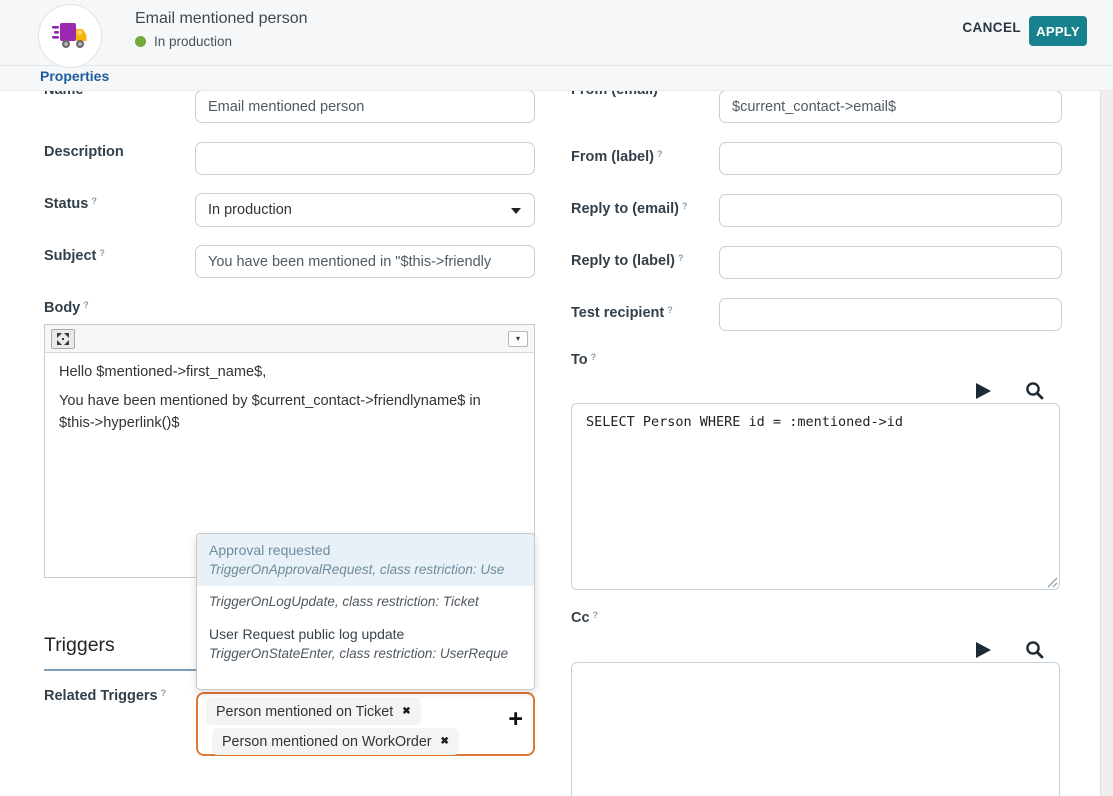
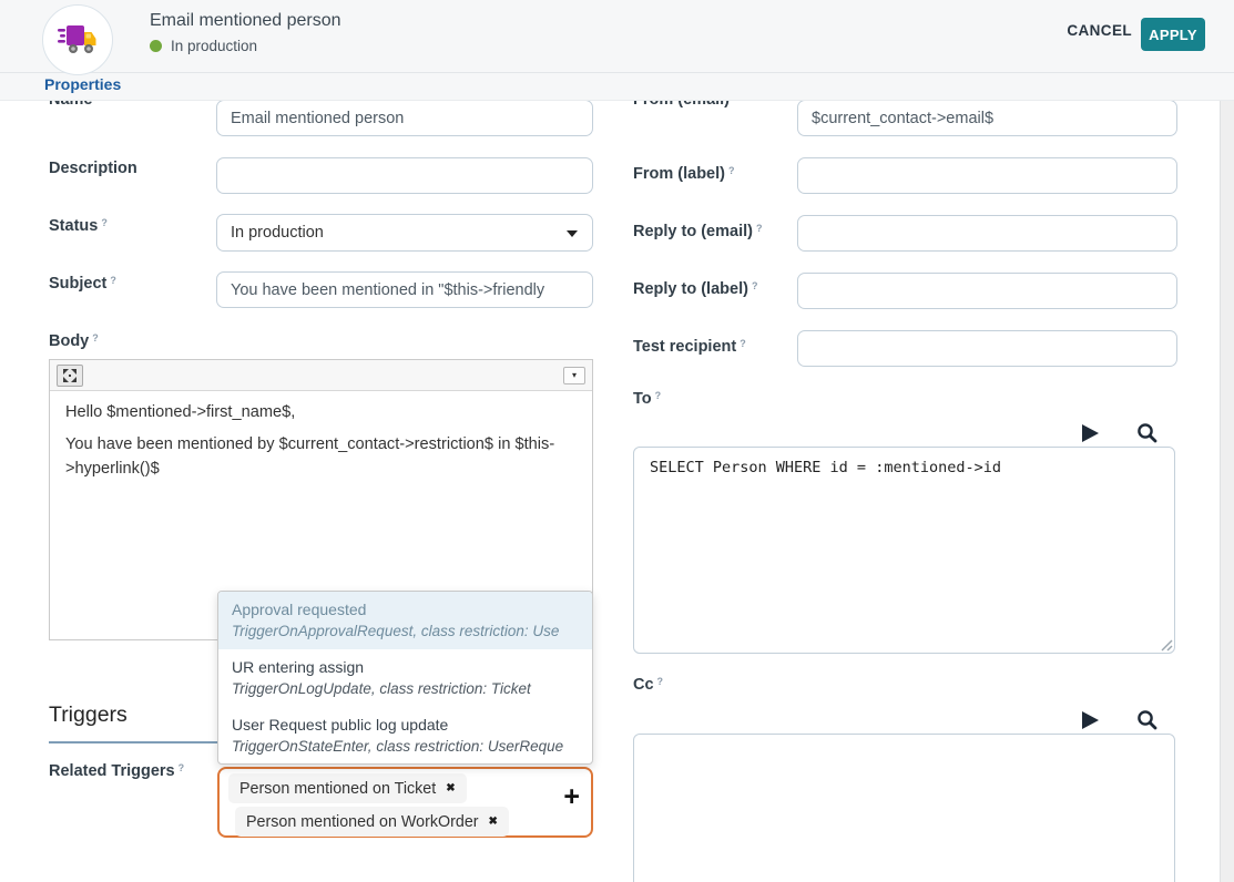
  Email mentioned person
  Description
  Status ?
  In production
  Subject ?
  You have been mentioned in "$this->friendly
  Body ?
  ▾
  Hello $mentioned->first_name$,
- You have been mentioned by $current_contact->friendlyname$ in $this->hyperlink()$
+ You have been mentioned by $current_contact->restriction$ in $this->hyperlink()$
  Triggers
  Related Triggers ?
  Person mentioned on Ticket
  ✖
  Person mentioned on WorkOrder
  ✖
  +
  $current_contact->email$
  From (label) ?
  Reply to (email) ?
  Reply to (label) ?
  Test recipient ?
  To ?
  SELECT Person WHERE id = :mentioned->id
  Cc ?
  Approval requested
  TriggerOnApprovalRequest, class restriction: Use
+ UR entering assign
  TriggerOnLogUpdate, class restriction: Ticket
  User Request public log update
  TriggerOnStateEnter, class restriction: UserReque
  Email mentioned person
  In production
  CANCEL
  APPLY
  Properties
